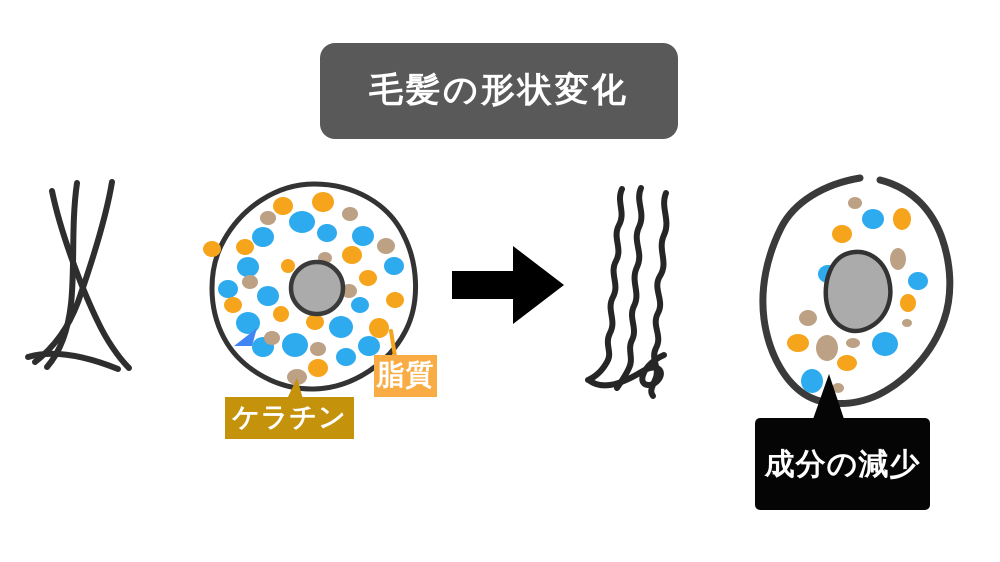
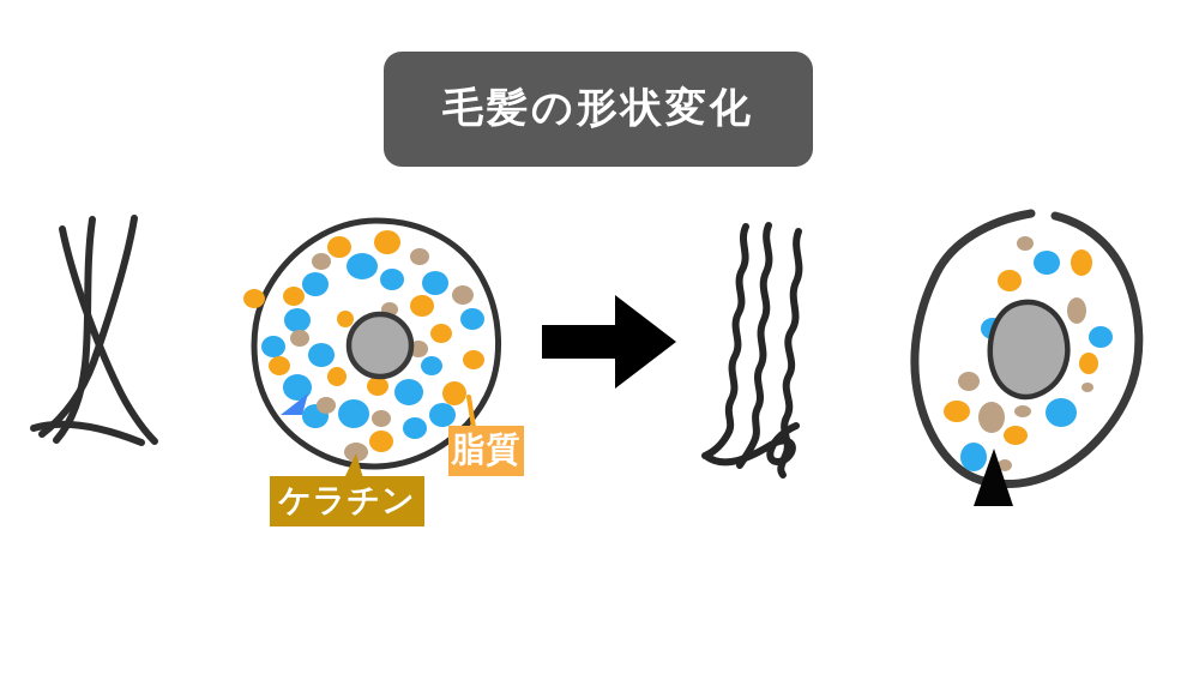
  毛髪の形状変化
  脂質
  ケラチン
- 成分の減少
